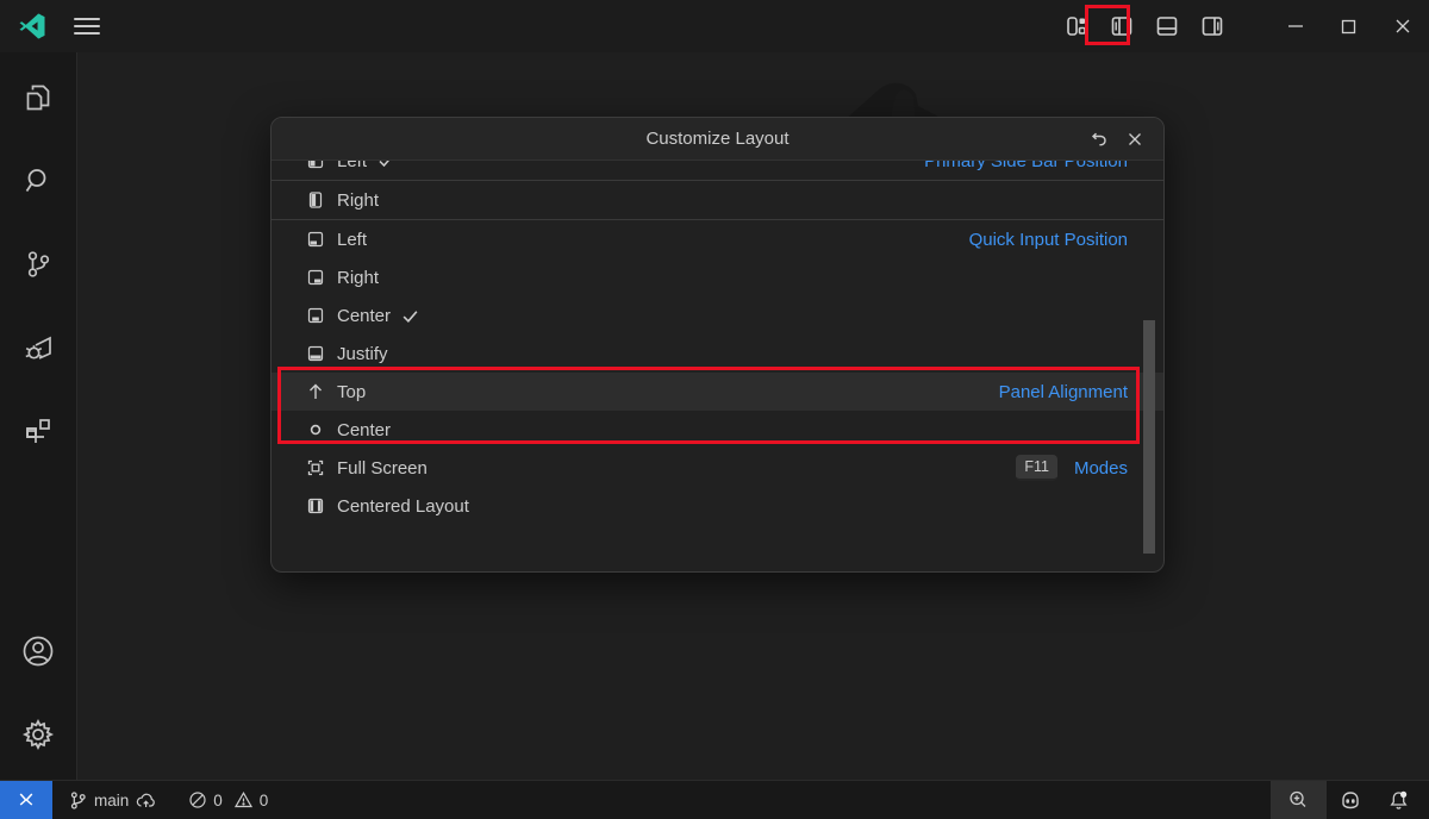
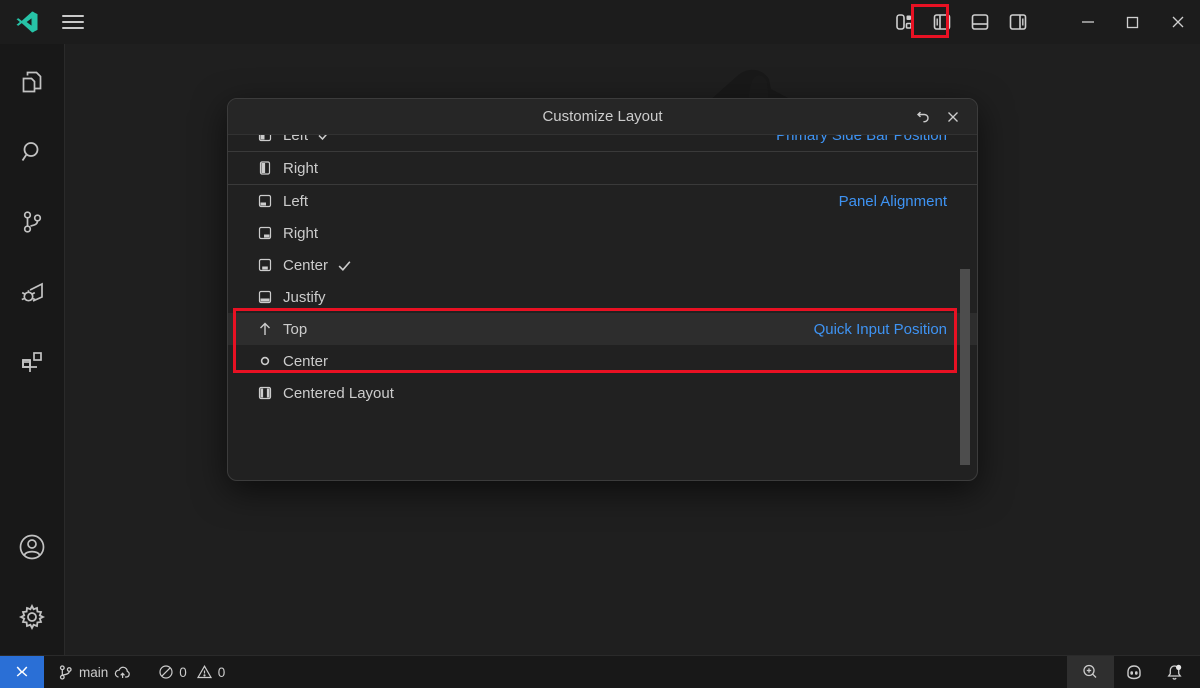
  Customize Layout
  Left
  Primary Side Bar Position
  Right
  Left
- Quick Input Position
+ Panel Alignment
  Right
  Center
  Justify
  Top
- Panel Alignment
+ Quick Input Position
  Center
- Full Screen
- F11
- Modes
  Centered Layout
  main
  0
  0
